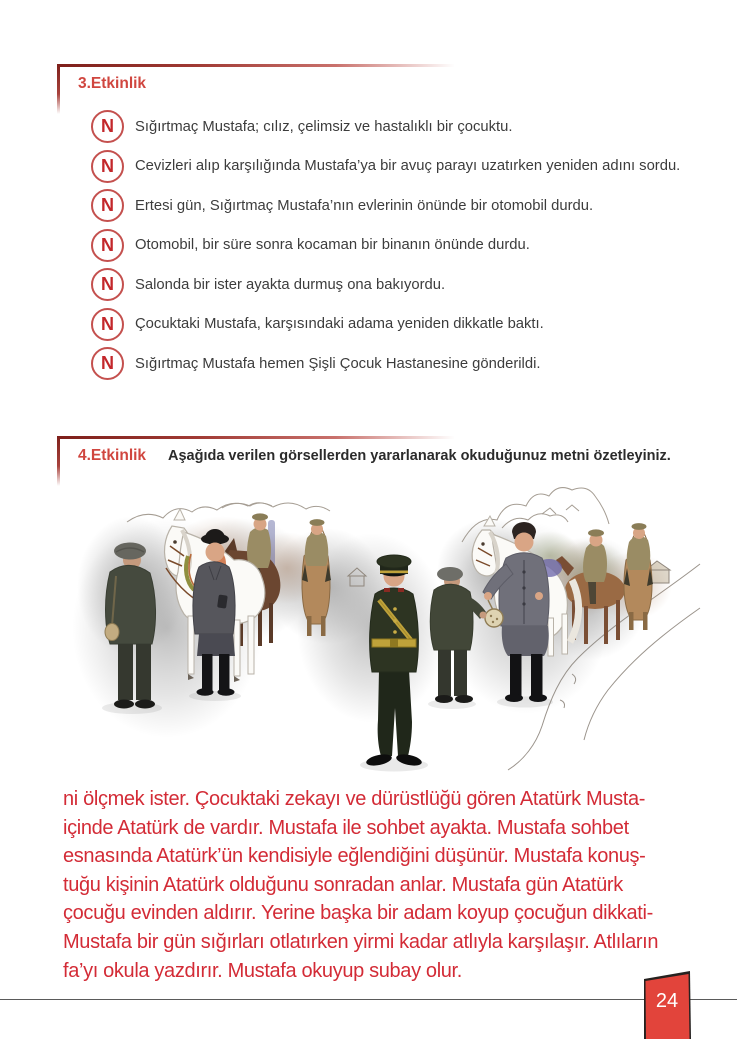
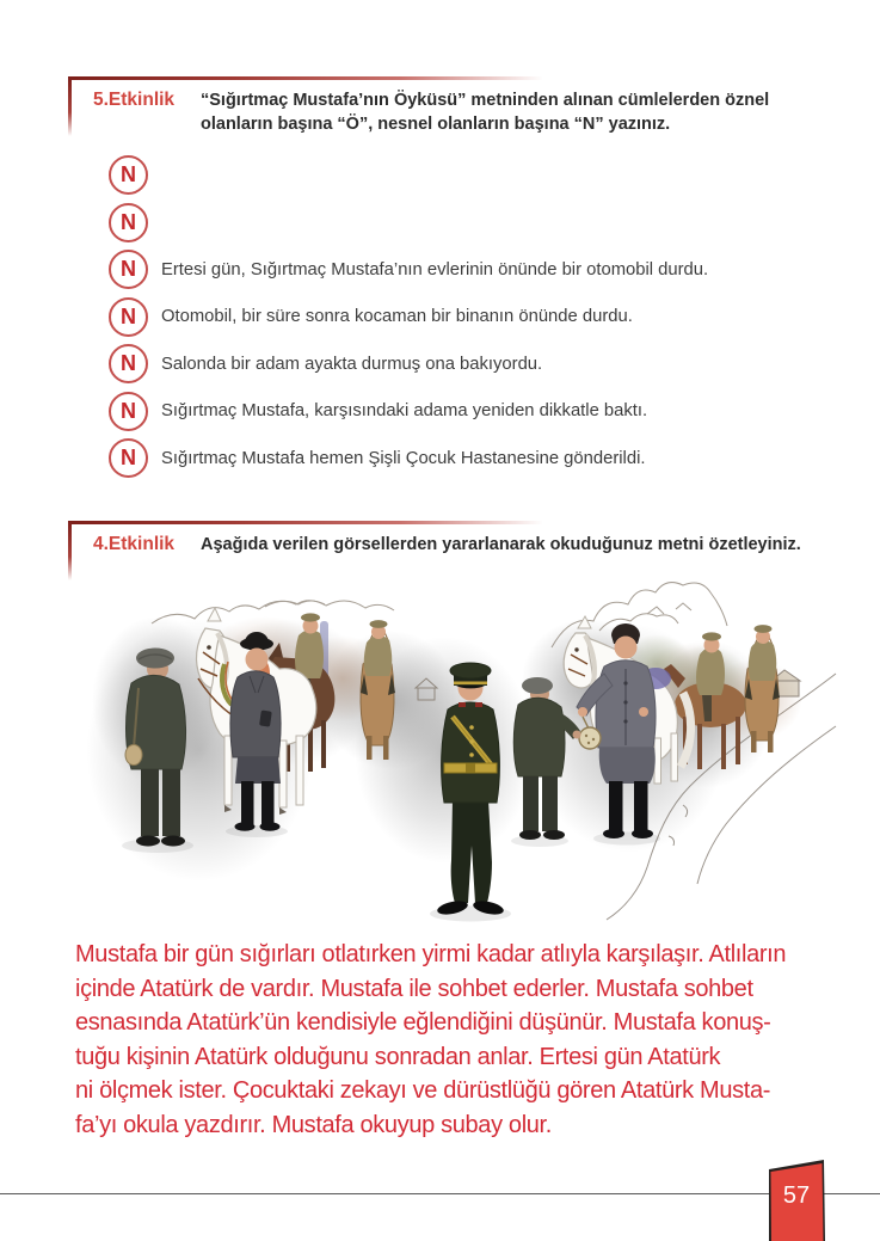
- 3.Etkinlik
+ 5.Etkinlik
+ “Sığırtmaç Mustafa’nın Öyküsü” metninden alınan cümlelerden öznel olanların başına “Ö”, nesnel olanların başına “N” yazınız.
  N
- Sığırtmaç Mustafa; cılız, çelimsiz ve hastalıklı bir çocuktu.
  N
- Cevizleri alıp karşılığında Mustafa’ya bir avuç parayı uzatırken yeniden adını sordu.
  N
  Ertesi gün, Sığırtmaç Mustafa’nın evlerinin önünde bir otomobil durdu.
  N
  Otomobil, bir süre sonra kocaman bir binanın önünde durdu.
  N
- Salonda bir ister ayakta durmuş ona bakıyordu.
+ Salonda bir adam ayakta durmuş ona bakıyordu.
  N
- Çocuktaki Mustafa, karşısındaki adama yeniden dikkatle baktı.
+ Sığırtmaç Mustafa, karşısındaki adama yeniden dikkatle baktı.
  N
  Sığırtmaç Mustafa hemen Şişli Çocuk Hastanesine gönderildi.
  4.Etkinlik
  Aşağıda verilen görsellerden yararlanarak okuduğunuz metni özetleyiniz.
- ni ölçmek ister. Çocuktaki zekayı ve dürüstlüğü gören Atatürk Musta-
+ Mustafa bir gün sığırları otlatırken yirmi kadar atlıyla karşılaşır. Atlıların
- içinde Atatürk de vardır. Mustafa ile sohbet ayakta. Mustafa sohbet
+ içinde Atatürk de vardır. Mustafa ile sohbet ederler. Mustafa sohbet
  esnasında Atatürk’ün kendisiyle eğlendiğini düşünür. Mustafa konuş-
- tuğu kişinin Atatürk olduğunu sonradan anlar. Mustafa gün Atatürk
+ tuğu kişinin Atatürk olduğunu sonradan anlar. Ertesi gün Atatürk
- çocuğu evinden aldırır. Yerine başka bir adam koyup çocuğun dikkati-
- Mustafa bir gün sığırları otlatırken yirmi kadar atlıyla karşılaşır. Atlıların
+ ni ölçmek ister. Çocuktaki zekayı ve dürüstlüğü gören Atatürk Musta-
  fa’yı okula yazdırır. Mustafa okuyup subay olur.
- 24
+ 57
